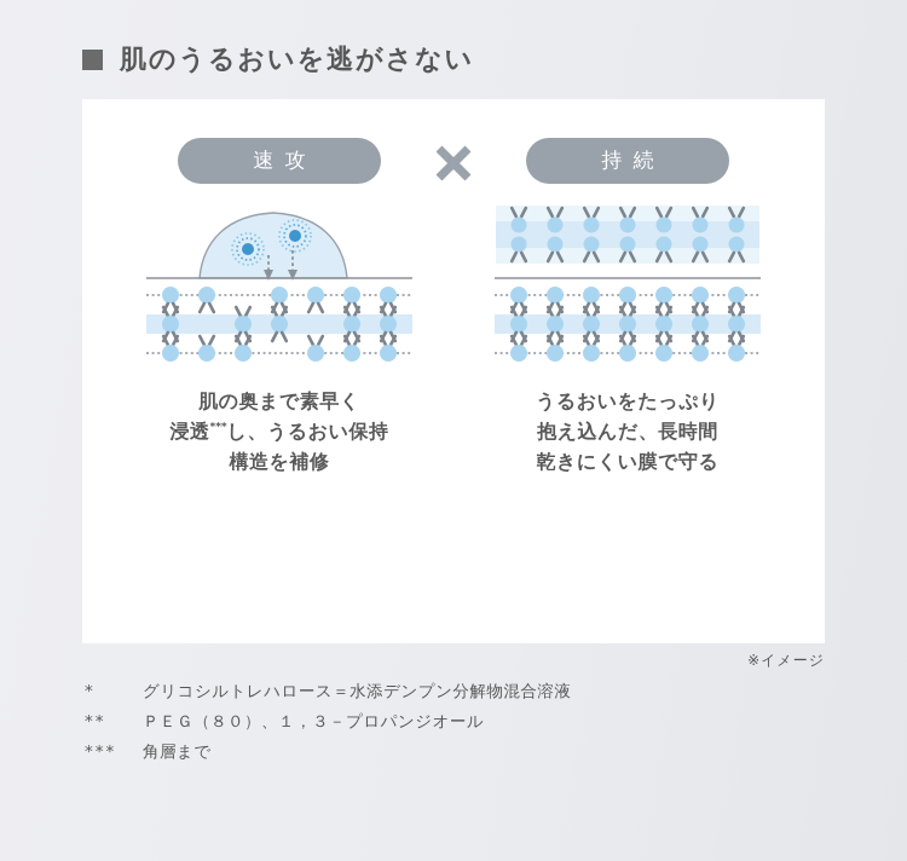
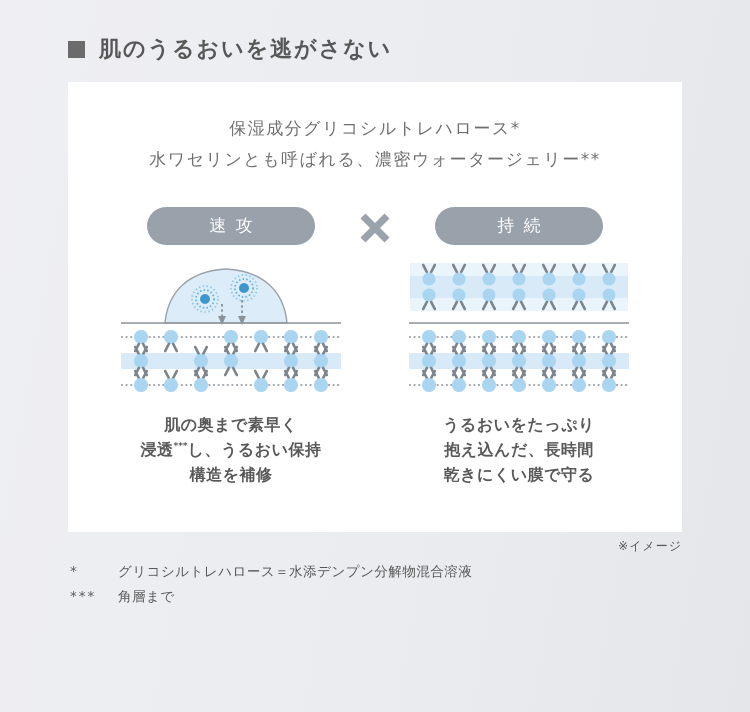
  肌のうるおいを逃がさない
+ 保湿成分グリコシルトレハロース*
+ 水ワセリンとも呼ばれる、濃密ウォータージェリー**
  速攻
  肌の奥まで素早く
  浸透***し、うるおい保持
  構造を補修
  持続
  うるおいをたっぷり
  抱え込んだ、長時間
  乾きにくい膜で守る
  ※イメージ
  *
  グリコシルトレハロース＝水添デンプン分解物混合溶液
- **
- ＰＥＧ（８０）、１，３－プロパンジオール
  ***
  角層まで
